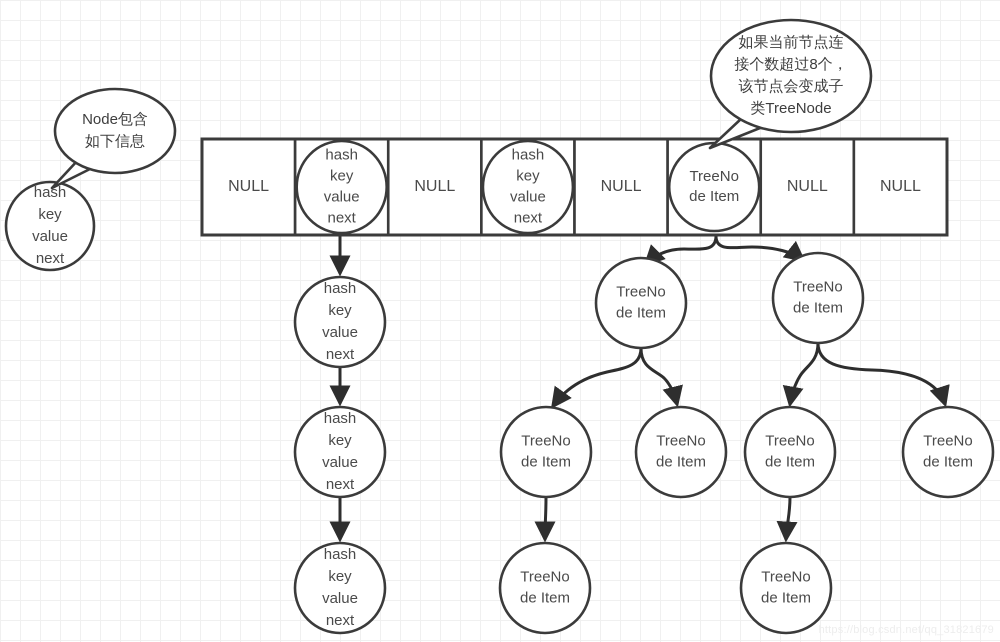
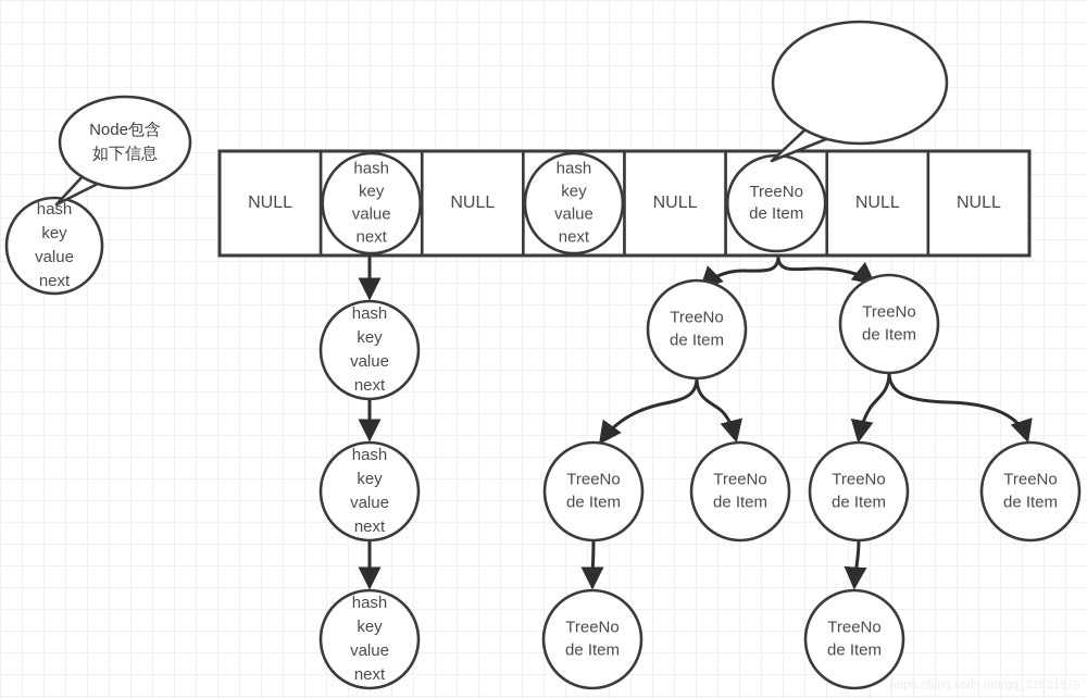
  NULL
  hash key value next
  NULL
  hash key value next
  NULL
  TreeNo de Item
  NULL
  NULL
  hash key value next
  hash key value next
  hash key value next
  hash key value next
  TreeNo de Item
  TreeNo de Item
  TreeNo de Item
  TreeNo de Item
  TreeNo de Item
  TreeNo de Item
  TreeNo de Item
  TreeNo de Item
  Node包含如下信息
- 如果当前节点连接个数超过8个，该节点会变成子类TreeNode
